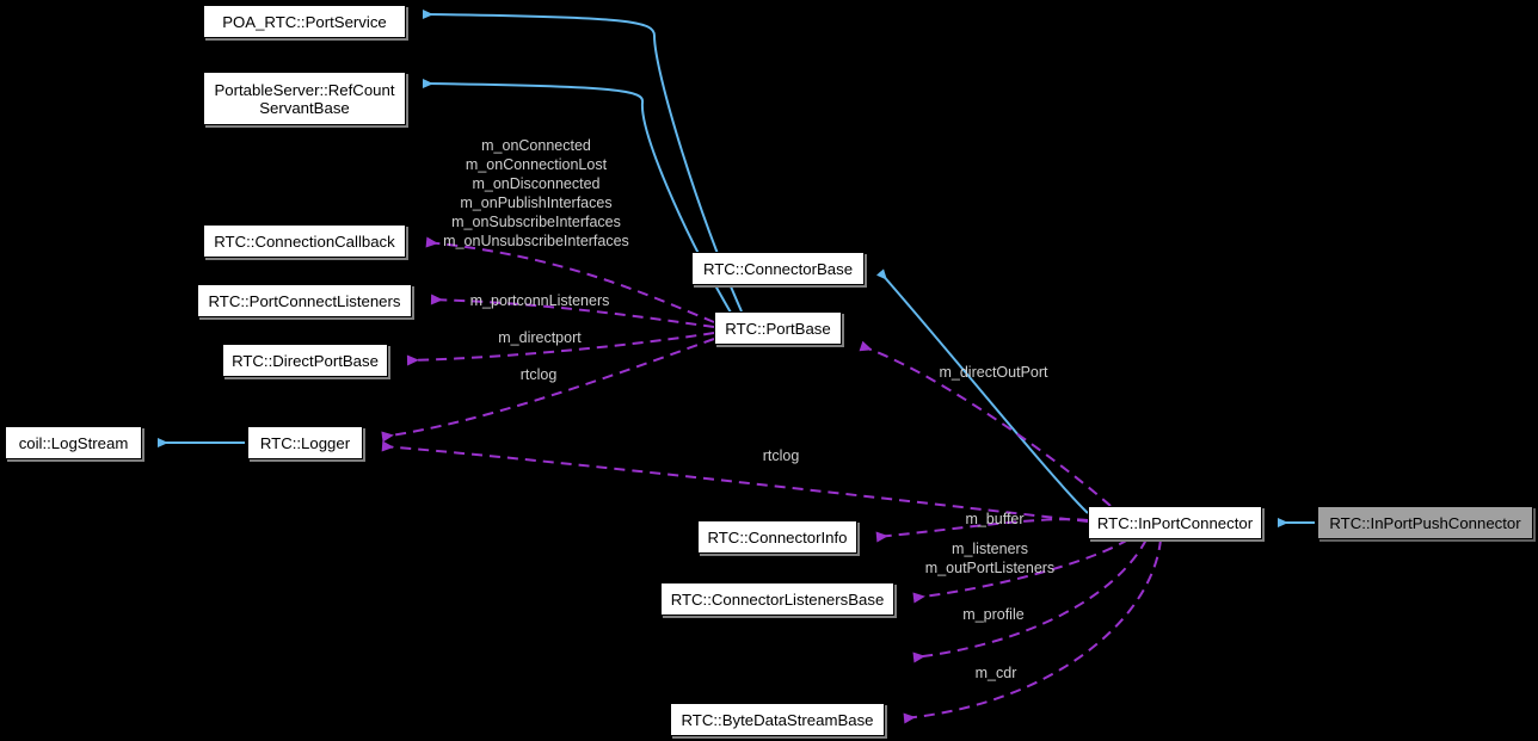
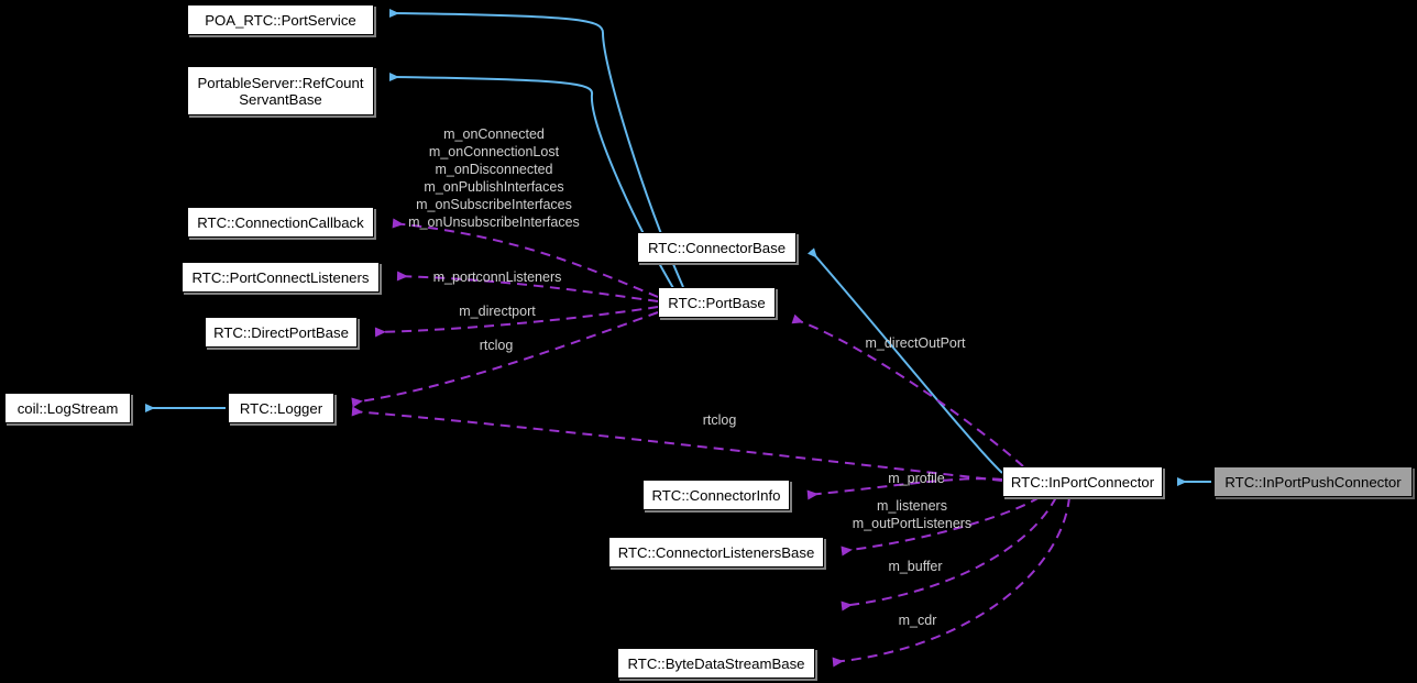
  POA_RTC::PortService
  PortableServer::RefCount
  ServantBase
  RTC::ConnectionCallback
  RTC::PortConnectListeners
  RTC::DirectPortBase
  coil::LogStream
  RTC::Logger
  RTC::ConnectorBase
  RTC::PortBase
  RTC::ConnectorInfo
  RTC::ConnectorListenersBase
  RTC::ByteDataStreamBase
  RTC::InPortConnector
  RTC::InPortPushConnector
  m_onConnected
  m_onConnectionLost
  m_onDisconnected
  m_onPublishInterfaces
  m_onSubscribeInterfaces
  m_onUnsubscribeInterfaces
  m_portconnListeners
  m_directport
  rtclog
  rtclog
  m_directOutPort
- m_buffer
+ m_profile
  m_listeners
  m_outPortListeners
- m_profile
+ m_buffer
  m_cdr
